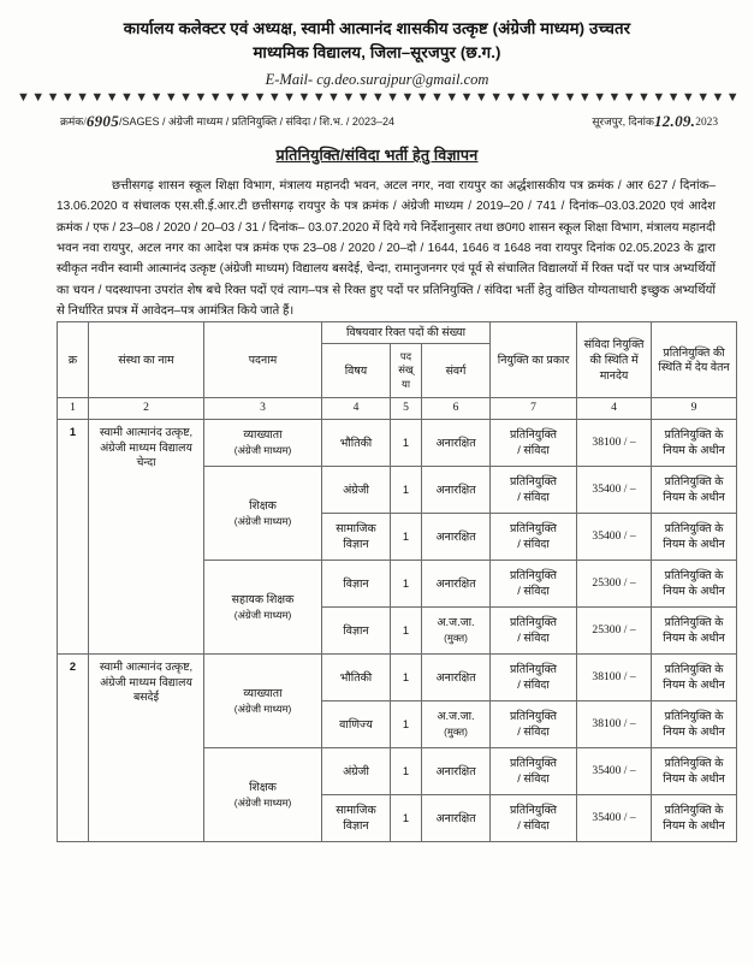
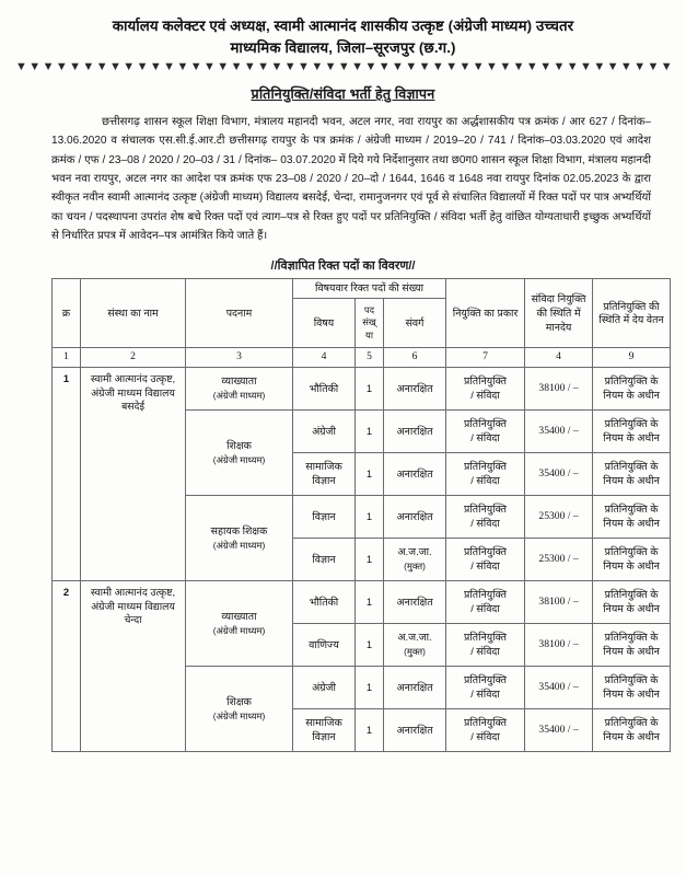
  कार्यालय कलेक्टर एवं अध्यक्ष, स्वामी आत्मानंद शासकीय उत्कृष्ट (अंग्रेजी माध्यम) उच्चतर
  माध्यमिक विद्यालय, जिला–सूरजपुर (छ.ग.)
- E-Mail- cg.deo.surajpur@gmail.com
- क्रमंक/6905/SAGES / अंग्रेजी माध्यम / प्रतिनियुक्ति / संविदा / शि.भ. / 2023–24
- सूरजपुर, दिनांक12.09.2023
  प्रतिनियुक्ति/संविदा भर्ती हेतु विज्ञापन
  छत्तीसगढ़ शासन स्कूल शिक्षा विभाग, मंत्रालय महानदी भवन, अटल नगर, नवा रायपुर का अर्द्धशासकीय पत्र क्रमंक / आर 627 / दिनांक–13.06.2020 व संचालक एस.सी.ई.आर.टी छत्तीसगढ़ रायपुर के पत्र क्रमंक / अंग्रेजी माध्यम / 2019–20 / 741 / दिनांक–03.03.2020 एवं आदेश क्रमंक / एफ / 23–08 / 2020 / 20–03 / 31 / दिनांक– 03.07.2020 में दिये गये निर्देशानुसार तथा छ0ग0 शासन स्कूल शिक्षा विभाग, मंत्रालय महानदी भवन नवा रायपुर, अटल नगर का आदेश पत्र क्रमंक एफ 23–08 / 2020 / 20–दो / 1644, 1646 व 1648 नवा रायपुर दिनांक 02.05.2023 के द्वारा स्वीकृत नवीन स्वामी आत्मानंद उत्कृष्ट (अंग्रेजी माध्यम) विद्यालय बसदेई, चेन्दा, रामानुजनगर एवं पूर्व से संचालित विद्यालयों में रिक्त पदों पर पात्र अभ्यर्थियों का चयन / पदस्थापना उपरांत शेष बचे रिक्त पदों एवं त्याग–पत्र से रिक्त हुए पदों पर प्रतिनियुक्ति / संविदा भर्ती हेतु वांछित योग्यताधारी इच्छुक अभ्यर्थियों से निर्धारित प्रपत्र में आवेदन–पत्र आमंत्रित किये जाते हैं।
+ //विज्ञापित रिक्त पदों का विवरण//
  क्र	संस्था का नाम	पदनाम	विषयवार रिक्त पदों की संख्या	नियुक्ति का प्रकार	संविदा नियुक्ति की स्थिति में मानदेय	प्रतिनियुक्ति की स्थिति में देय वेतन
  विषय	पद संख् या	संवर्ग
  1	2	3	4	5	6	7	4	9
- 1	स्वामी आत्मानंद उत्कृष्ट, अंग्रेजी माध्यम विद्यालय चेन्दा	व्याख्याता(अंग्रेजी माध्यम)	भौतिकी	1	अनारक्षित	प्रतिनियुक्ति/ संविदा	38100 / –	प्रतिनियुक्ति केनियम के अधीन
+ 1	स्वामी आत्मानंद उत्कृष्ट, अंग्रेजी माध्यम विद्यालय बसदेई	व्याख्याता(अंग्रेजी माध्यम)	भौतिकी	1	अनारक्षित	प्रतिनियुक्ति/ संविदा	38100 / –	प्रतिनियुक्ति केनियम के अधीन
  शिक्षक(अंग्रेजी माध्यम)	अंग्रेजी	1	अनारक्षित	प्रतिनियुक्ति/ संविदा	35400 / –	प्रतिनियुक्ति केनियम के अधीन
  सामाजिक विज्ञान	1	अनारक्षित	प्रतिनियुक्ति/ संविदा	35400 / –	प्रतिनियुक्ति केनियम के अधीन
  सहायक शिक्षक(अंग्रेजी माध्यम)	विज्ञान	1	अनारक्षित	प्रतिनियुक्ति/ संविदा	25300 / –	प्रतिनियुक्ति केनियम के अधीन
  विज्ञान	1	अ.ज.जा.(मुक्त)	प्रतिनियुक्ति/ संविदा	25300 / –	प्रतिनियुक्ति केनियम के अधीन
- 2	स्वामी आत्मानंद उत्कृष्ट, अंग्रेजी माध्यम विद्यालय बसदेई	व्याख्याता(अंग्रेजी माध्यम)	भौतिकी	1	अनारक्षित	प्रतिनियुक्ति/ संविदा	38100 / –	प्रतिनियुक्ति केनियम के अधीन
+ 2	स्वामी आत्मानंद उत्कृष्ट, अंग्रेजी माध्यम विद्यालय चेन्दा	व्याख्याता(अंग्रेजी माध्यम)	भौतिकी	1	अनारक्षित	प्रतिनियुक्ति/ संविदा	38100 / –	प्रतिनियुक्ति केनियम के अधीन
  वाणिज्य	1	अ.ज.जा.(मुक्त)	प्रतिनियुक्ति/ संविदा	38100 / –	प्रतिनियुक्ति केनियम के अधीन
  शिक्षक(अंग्रेजी माध्यम)	अंग्रेजी	1	अनारक्षित	प्रतिनियुक्ति/ संविदा	35400 / –	प्रतिनियुक्ति केनियम के अधीन
  सामाजिक विज्ञान	1	अनारक्षित	प्रतिनियुक्ति/ संविदा	35400 / –	प्रतिनियुक्ति केनियम के अधीन
